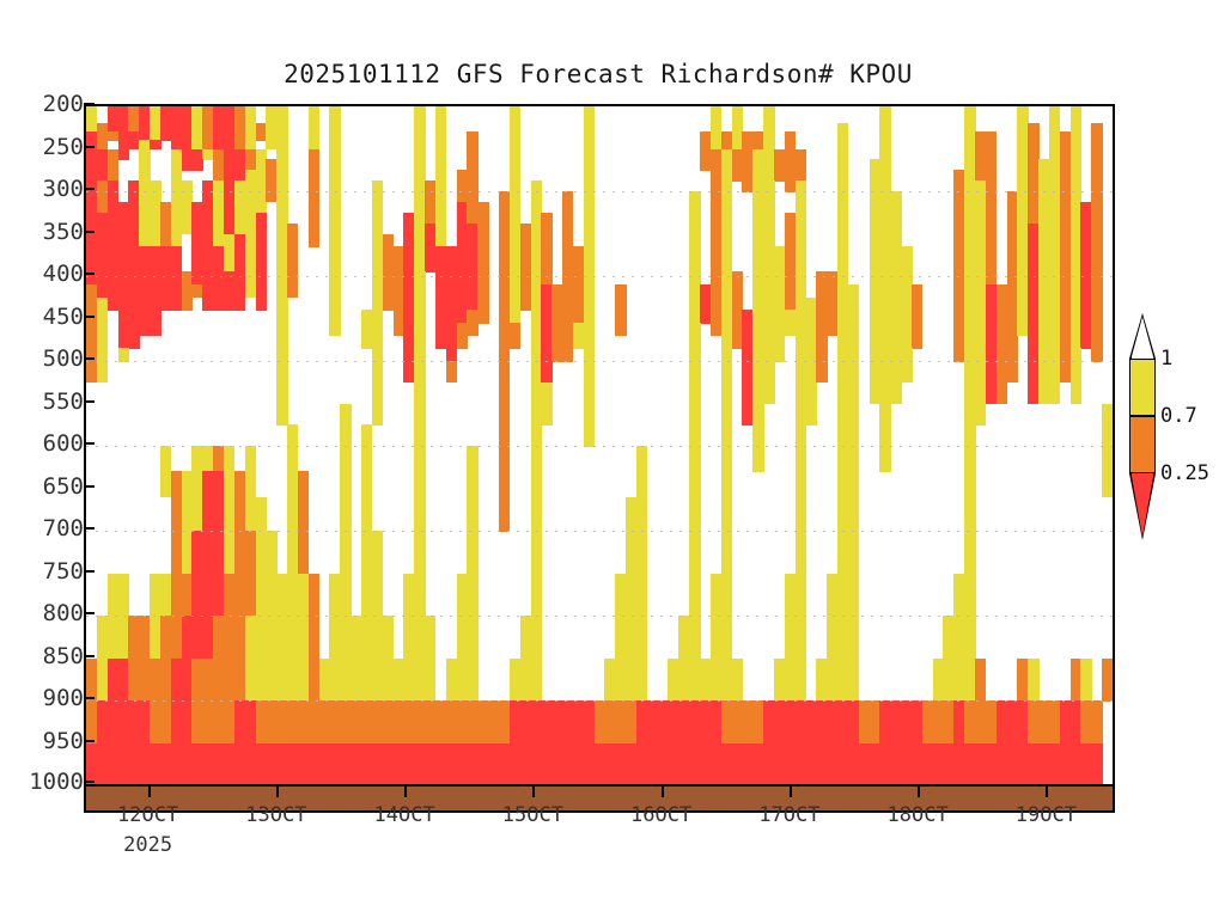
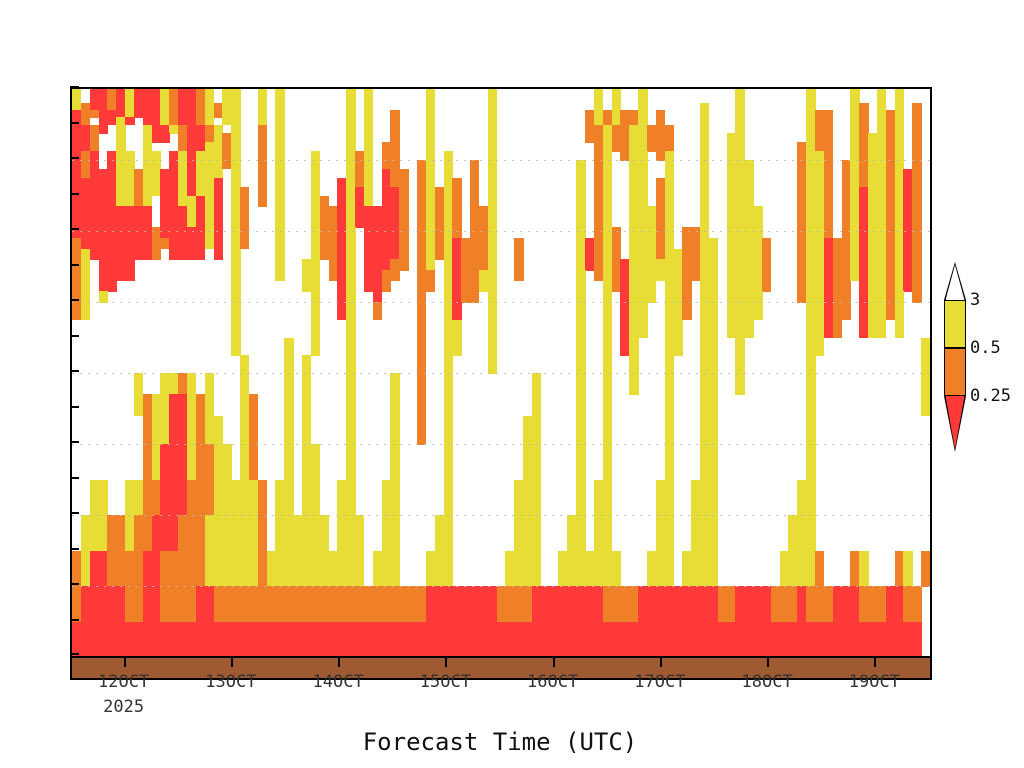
- 2025101112 GFS Forecast Richardson# KPOU
- 200
- 250
- 300
- 350
- 400
- 450
- 500
- 550
- 600
- 650
- 700
- 750
- 800
- 850
- 900
- 950
- 1000
  12OCT
  13OCT
  14OCT
  15OCT
  16OCT
  17OCT
  18OCT
  19OCT
  2025
+ Forecast Time (UTC)
- 1
+ 3
- 0.7
+ 0.5
  0.25
